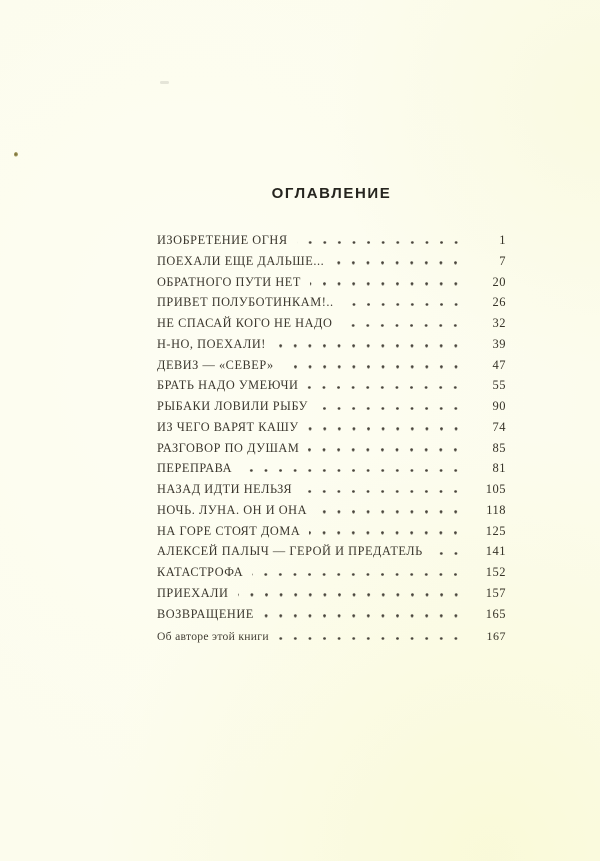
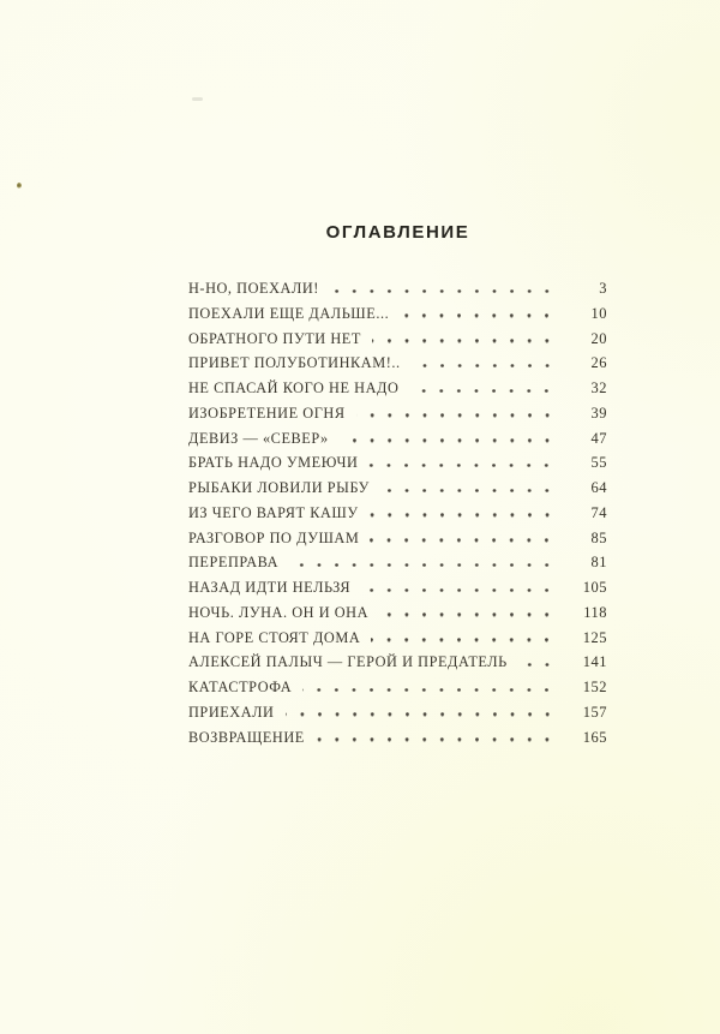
  ОГЛАВЛЕНИЕ
- ИЗОБРЕТЕНИЕ ОГНЯ
+ Н-НО, ПОЕХАЛИ!
- 1
+ 3
  ПОЕХАЛИ ЕЩЕ ДАЛЬШЕ...
- 7
+ 10
  ОБРАТНОГО ПУТИ НЕТ
  20
  ПРИВЕТ ПОЛУБОТИНКАМ!..
  26
  НЕ СПАСАЙ КОГО НЕ НАДО
  32
- Н-НО, ПОЕХАЛИ!
+ ИЗОБРЕТЕНИЕ ОГНЯ
  39
  ДЕВИЗ — «СЕВЕР»
  47
  БРАТЬ НАДО УМЕЮЧИ
  55
  РЫБАКИ ЛОВИЛИ РЫБУ
- 90
+ 64
  ИЗ ЧЕГО ВАРЯТ КАШУ
  74
  РАЗГОВОР ПО ДУШАМ
  85
  ПЕРЕПРАВА
  81
  НАЗАД ИДТИ НЕЛЬЗЯ
  105
  НОЧЬ. ЛУНА. ОН И ОНА
  118
  НА ГОРЕ СТОЯТ ДОМА
  125
  АЛЕКСЕЙ ПАЛЫЧ — ГЕРОЙ И ПРЕДАТЕЛЬ
  141
  КАТАСТРОФА
  152
  ПРИЕХАЛИ
  157
  ВОЗВРАЩЕНИЕ
  165
- Об авторе этой книги
- 167
